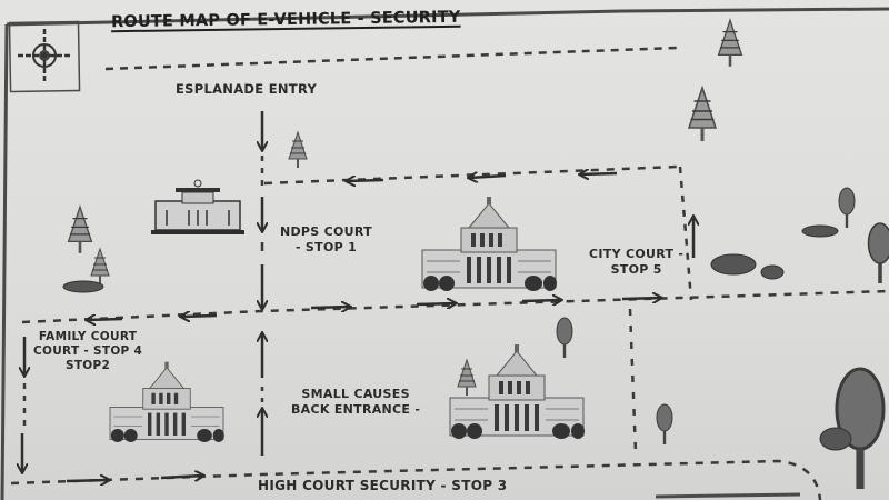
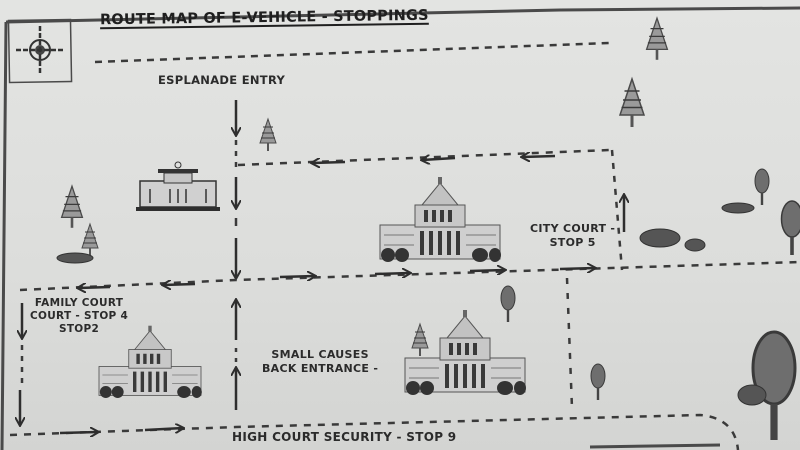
- ROUTE MAP OF E-VEHICLE - SECURITY
+ ROUTE MAP OF E-VEHICLE - STOPPINGS
  ESPLANADE ENTRY
- NDPS COURT
- - STOP 1
  FAMILY COURT
  COURT - STOP 4
  STOP2
- HIGH COURT SECURITY - STOP 3
+ HIGH COURT SECURITY - STOP 9
  SMALL CAUSES
  BACK ENTRANCE -
  CITY COURT -
  STOP 5
